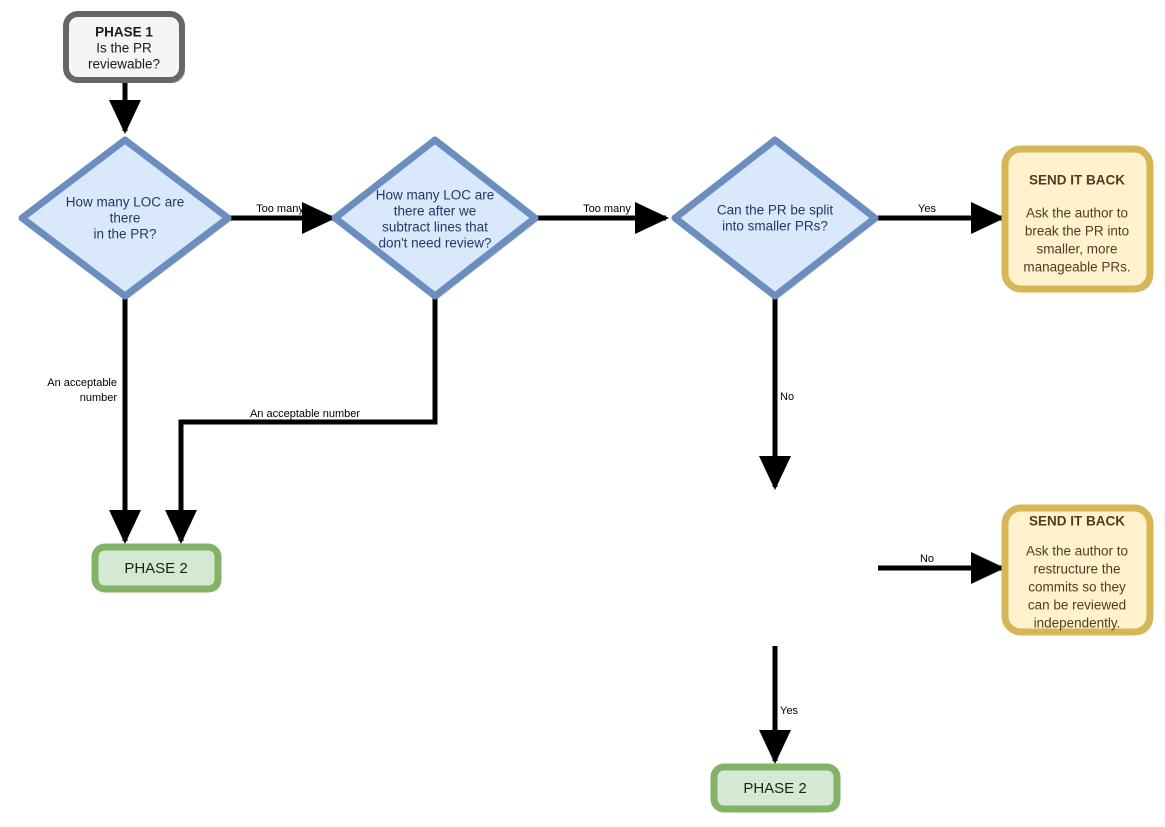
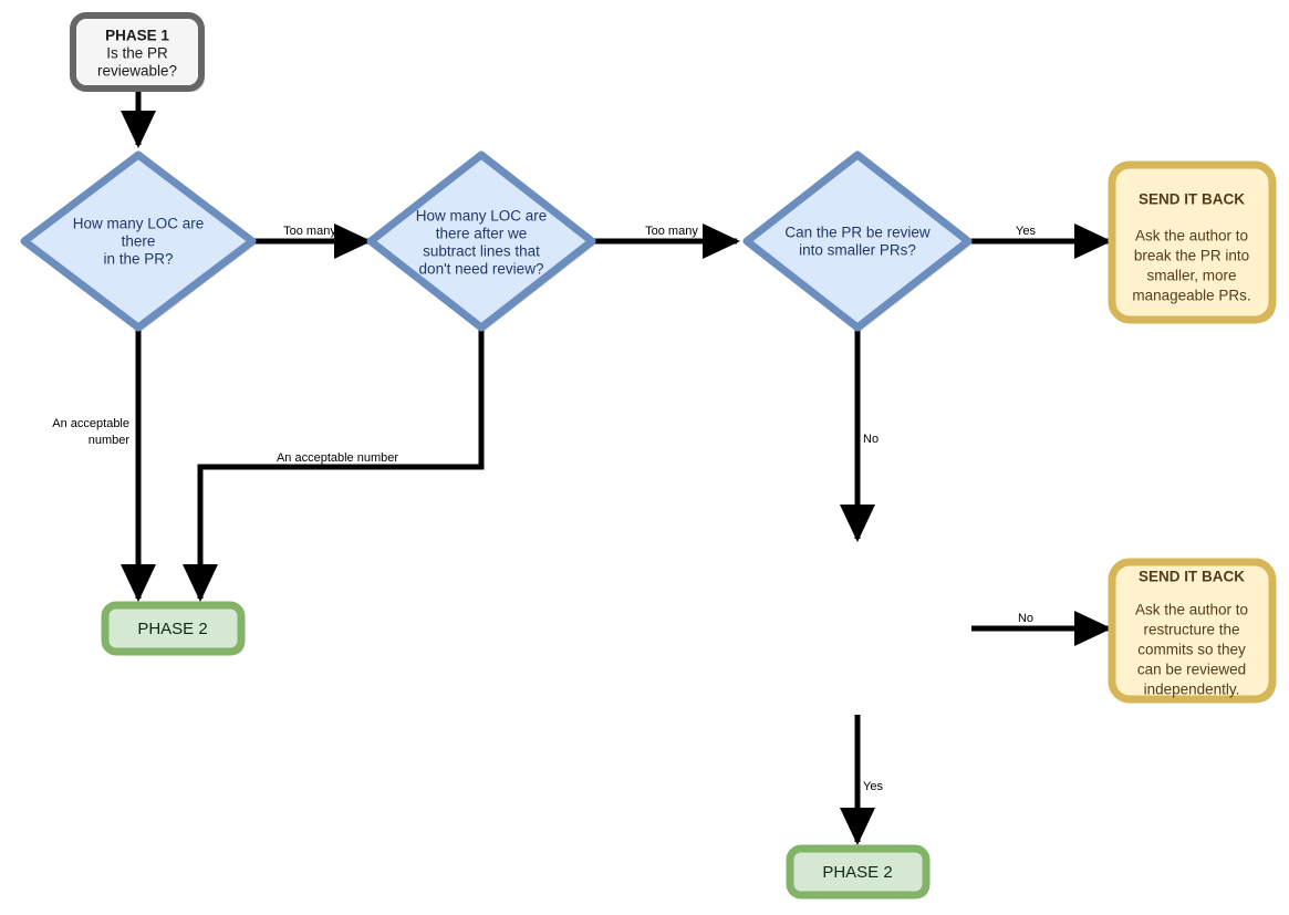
  PHASE 1
  Is the PR
  reviewable?
  How many LOC are
  there
  in the PR?
  How many LOC are
  there after we
  subtract lines that
  don't need review?
- Can the PR be split
+ Can the PR be review
  into smaller PRs?
  SEND IT BACK
  Ask the author to
  break the PR into
  smaller, more
  manageable PRs.
  SEND IT BACK
  Ask the author to
  restructure the
  commits so they
  can be reviewed
  independently.
  PHASE 2
  PHASE 2
  Too many
  Too many
  Yes
  An acceptable
  number
  An acceptable number
  No
  No
  Yes
